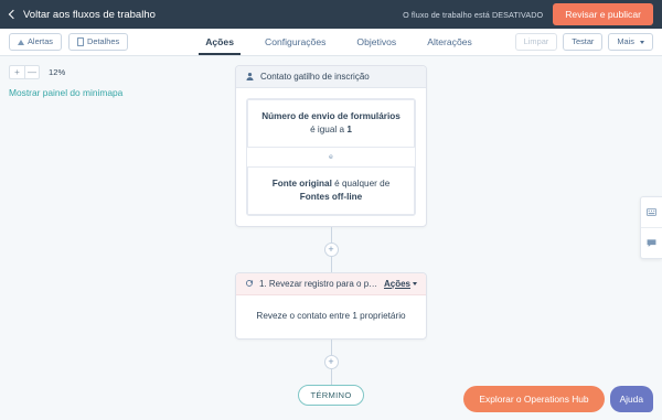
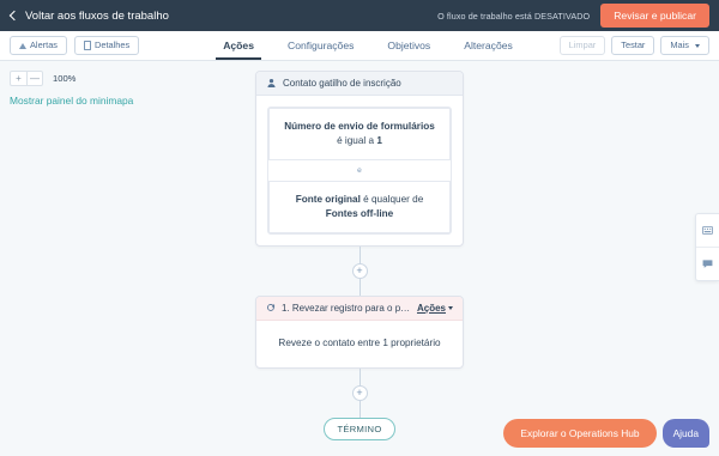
  Voltar aos fluxos de trabalho
  O fluxo de trabalho está DESATIVADO
  Revisar e publicar
  Alertas
  Detalhes
  Ações
  Configurações
  Objetivos
  Alterações
  Limpar
  Testar
  Mais
  +
  —
- 12%
+ 100%
  Mostrar painel do minimapa
  Contato gatilho de inscrição
  Número de envio de formulários é igual a 1
  Fonte original é qualquer de Fontes off-line
  +
  1. Revezar registro para o prop
  Ações
  Reveze o contato entre 1 proprietário
  +
  TÉRMINO
  Explorar o Operations Hub
  Ajuda
